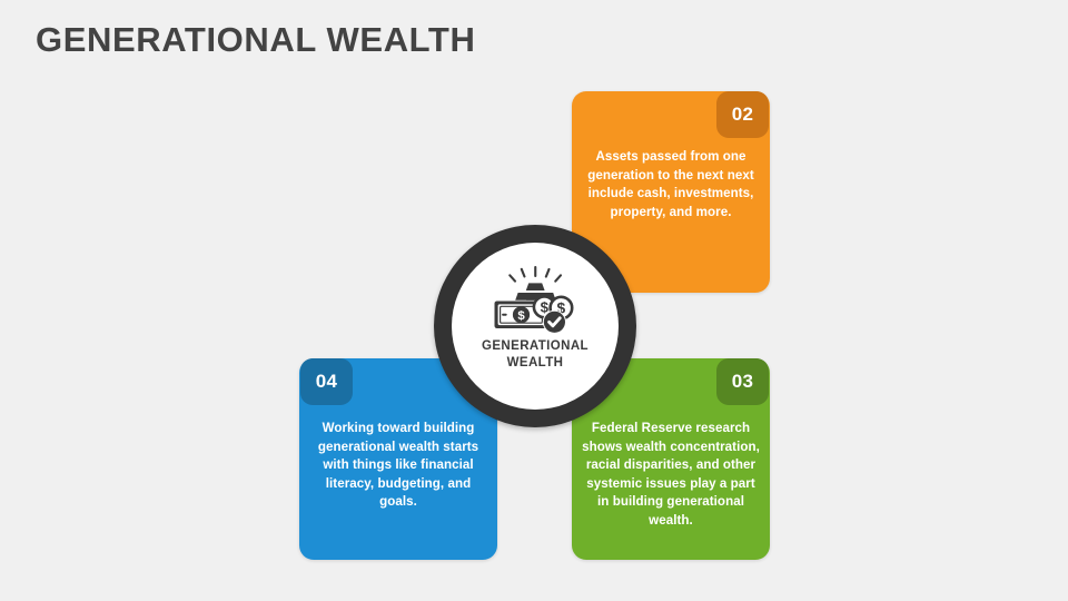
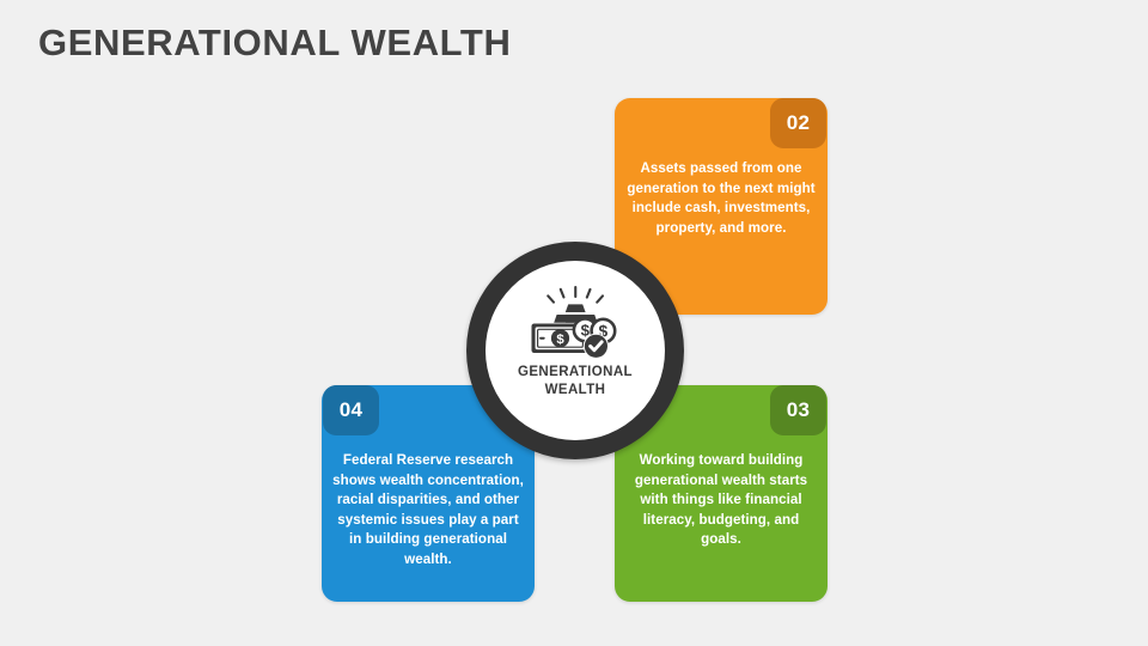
  GENERATIONAL WEALTH
  02
- Assets passed from one generation to the next next include cash, investments, property, and more.
+ Assets passed from one generation to the next might include cash, investments, property, and more.
  03
- Federal Reserve research shows wealth concentration, racial disparities, and other systemic issues play a part in building generational wealth.
+ Working toward building generational wealth starts with things like financial literacy, budgeting, and goals.
  04
- Working toward building generational wealth starts with things like financial literacy, budgeting, and goals.
+ Federal Reserve research shows wealth concentration, racial disparities, and other systemic issues play a part in building generational wealth.
  $
  $
  $
  GENERATIONAL
  WEALTH
